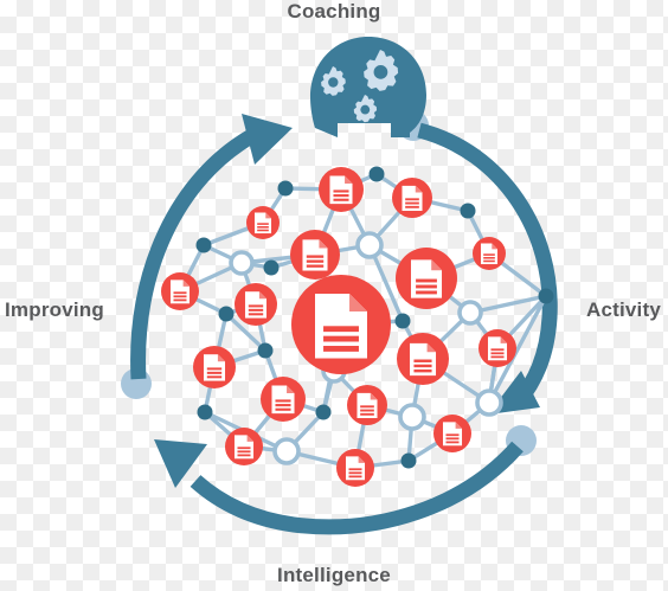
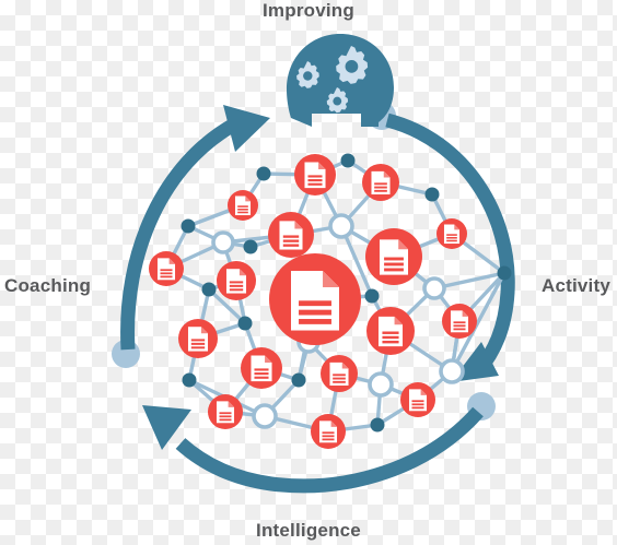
- Coaching
+ Improving
  Activity
  Intelligence
- Improving
+ Coaching
